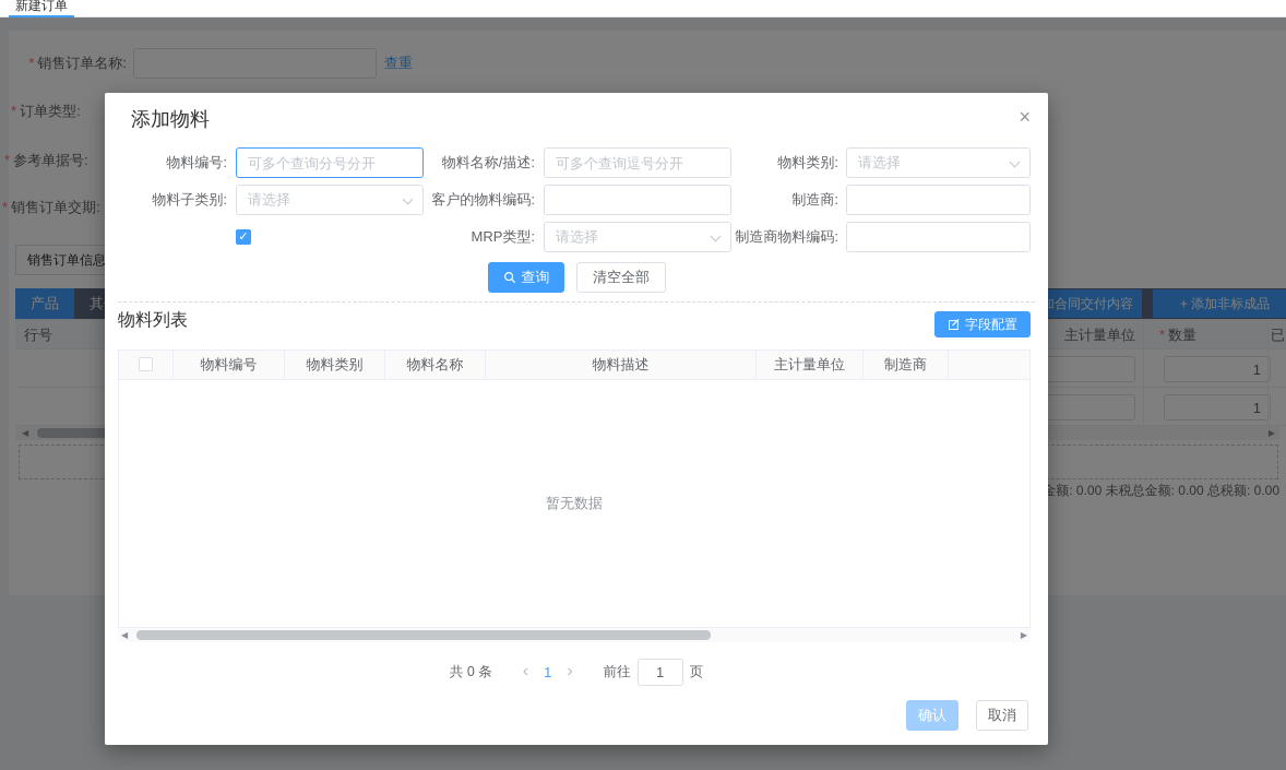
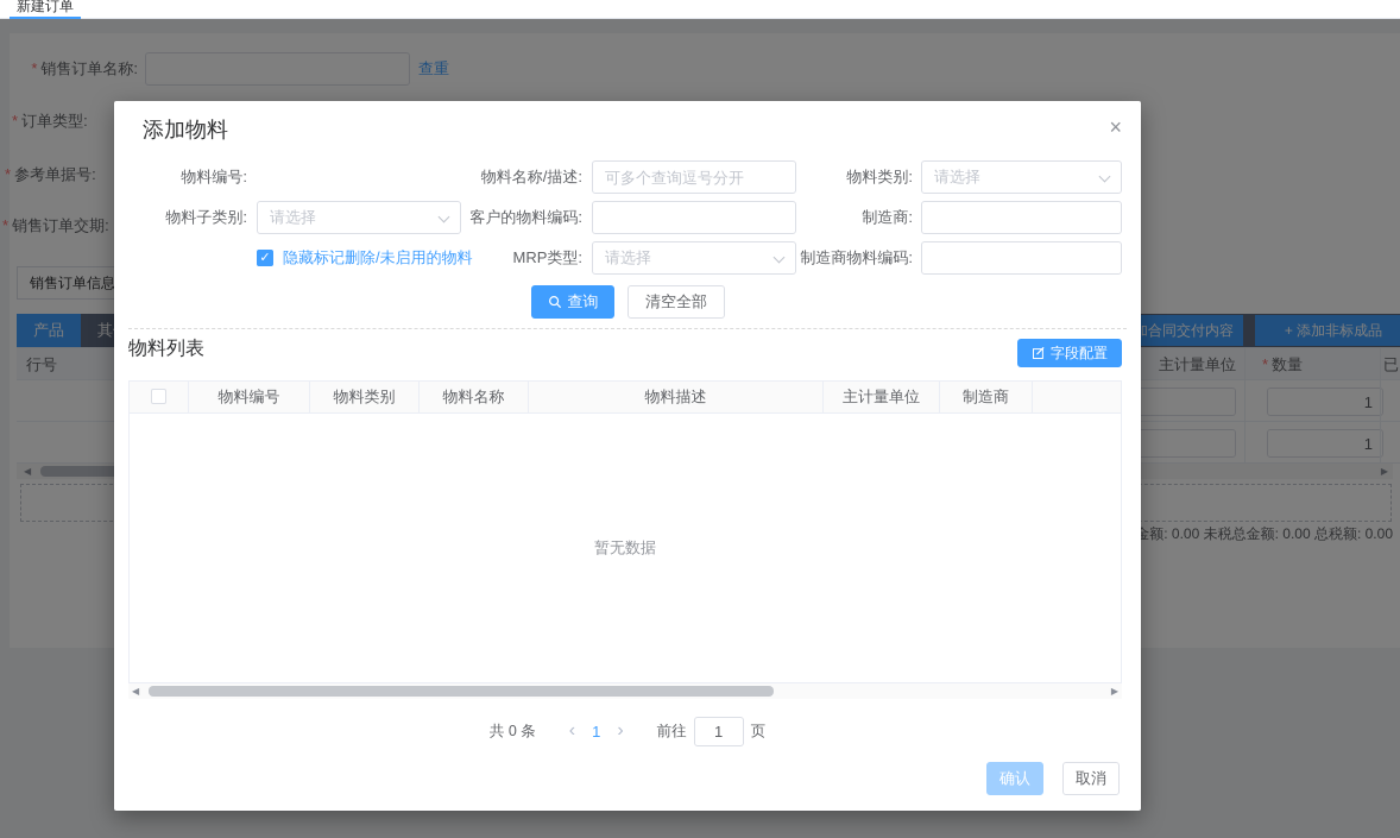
  * 销售订单名称:
  查重
  * 订单类型:
  * 参考单据号:
  * 销售订单交期:
  销售订单信息
  产品
  加合同交付内容
  + 添加非标成品
  行号
  主计量单位
  * 数量
  已
  1
  1
  ◀
  ▶
  金额: 0.00 未税总金额: 0.00 总税额: 0.00
  新建订单
  添加物料
  ×
  物料编号:
- 可多个查询分号分开
  物料名称/描述:
  可多个查询逗号分开
  物料类别:
  请选择
  物料子类别:
  请选择
  客户的物料编码:
  制造商:
  ✓
+ 隐藏标记删除/未启用的物料
  MRP类型:
  请选择
  制造商物料编码:
  查询
  清空全部
  物料列表
  字段配置
  物料编号
  物料类别
  物料名称
  物料描述
  主计量单位
  制造商
  暂无数据
  ◀
  ▶
  共 0 条
  ‹
  1
  ›
  前往
  1
  页
  确认
  取消
